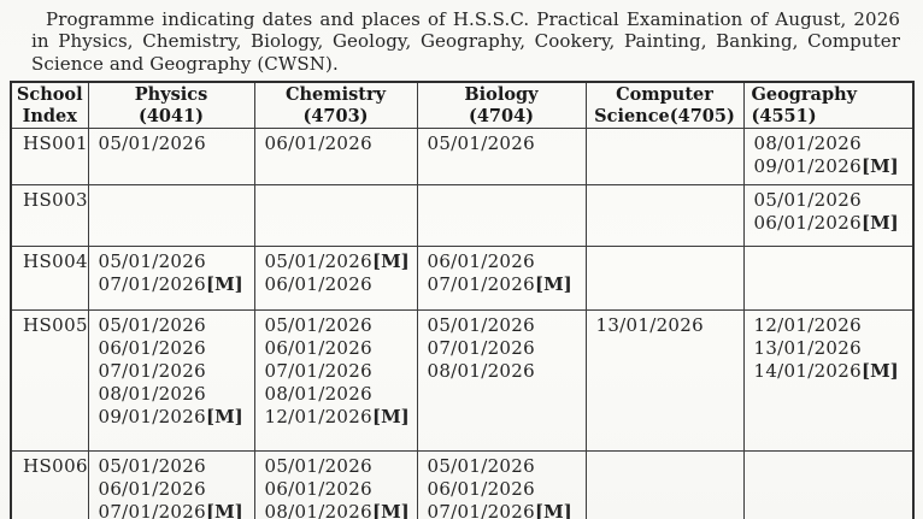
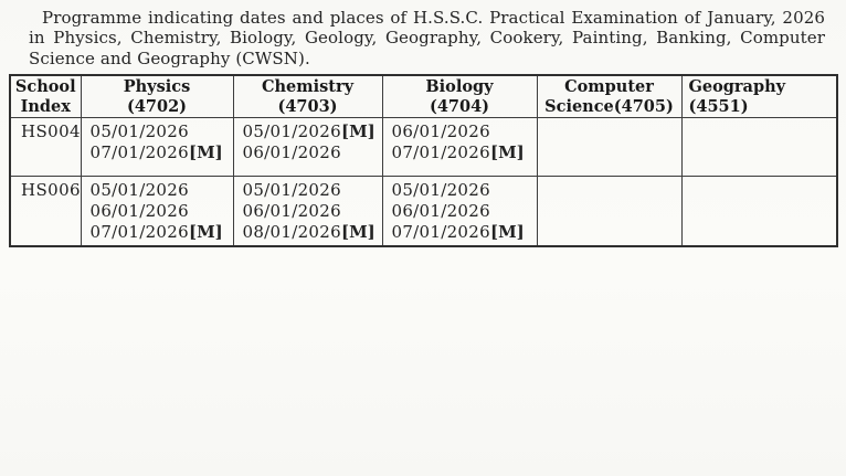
- Programme indicating dates and places of H.S.S.C. Practical Examination of August, 2026 in Physics, Chemistry, Biology, Geology, Geography, Cookery, Painting, Banking, Computer Science and Geography (CWSN).
+ Programme indicating dates and places of H.S.S.C. Practical Examination of January, 2026 in Physics, Chemistry, Biology, Geology, Geography, Cookery, Painting, Banking, Computer Science and Geography (CWSN).
- SchoolIndex	Physics(4041)	Chemistry(4703)	Biology(4704)	ComputerScience(4705)	Geography(4551)
+ SchoolIndex	Physics(4702)	Chemistry(4703)	Biology(4704)	ComputerScience(4705)	Geography(4551)
- HS001	05/01/2026	06/01/2026	05/01/2026		08/01/202609/01/2026[M]
- HS003					05/01/202606/01/2026[M]
  HS004	05/01/202607/01/2026[M]	05/01/2026[M]06/01/2026	06/01/202607/01/2026[M]
- HS005	05/01/202606/01/202607/01/202608/01/202609/01/2026[M]	05/01/202606/01/202607/01/202608/01/202612/01/2026[M]	05/01/202607/01/202608/01/2026	13/01/2026	12/01/202613/01/202614/01/2026[M]
  HS006	05/01/202606/01/202607/01/2026[M]	05/01/202606/01/202608/01/2026[M]	05/01/202606/01/202607/01/2026[M]
